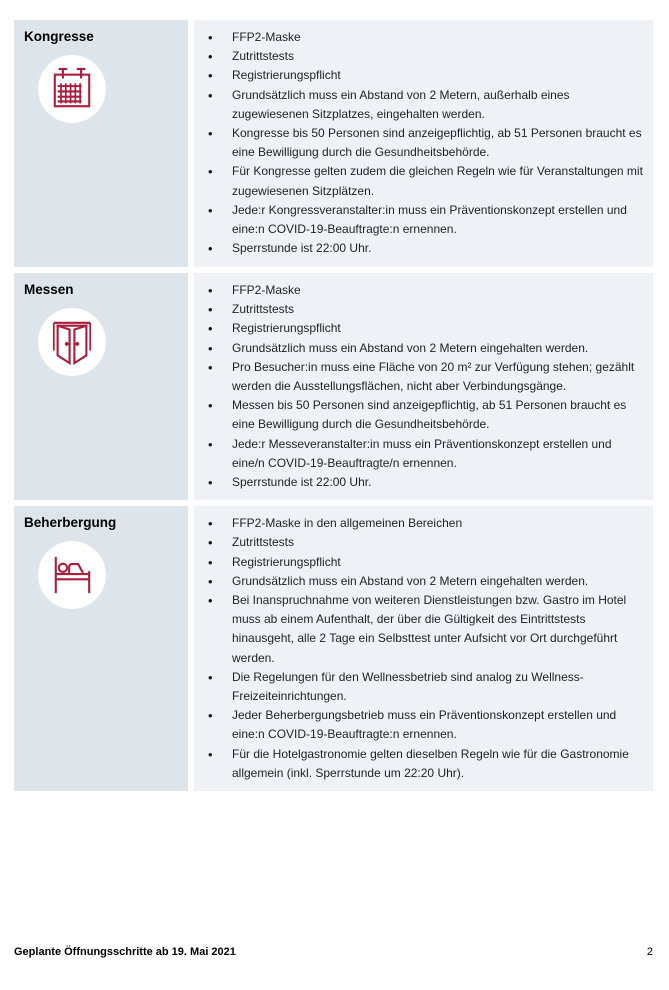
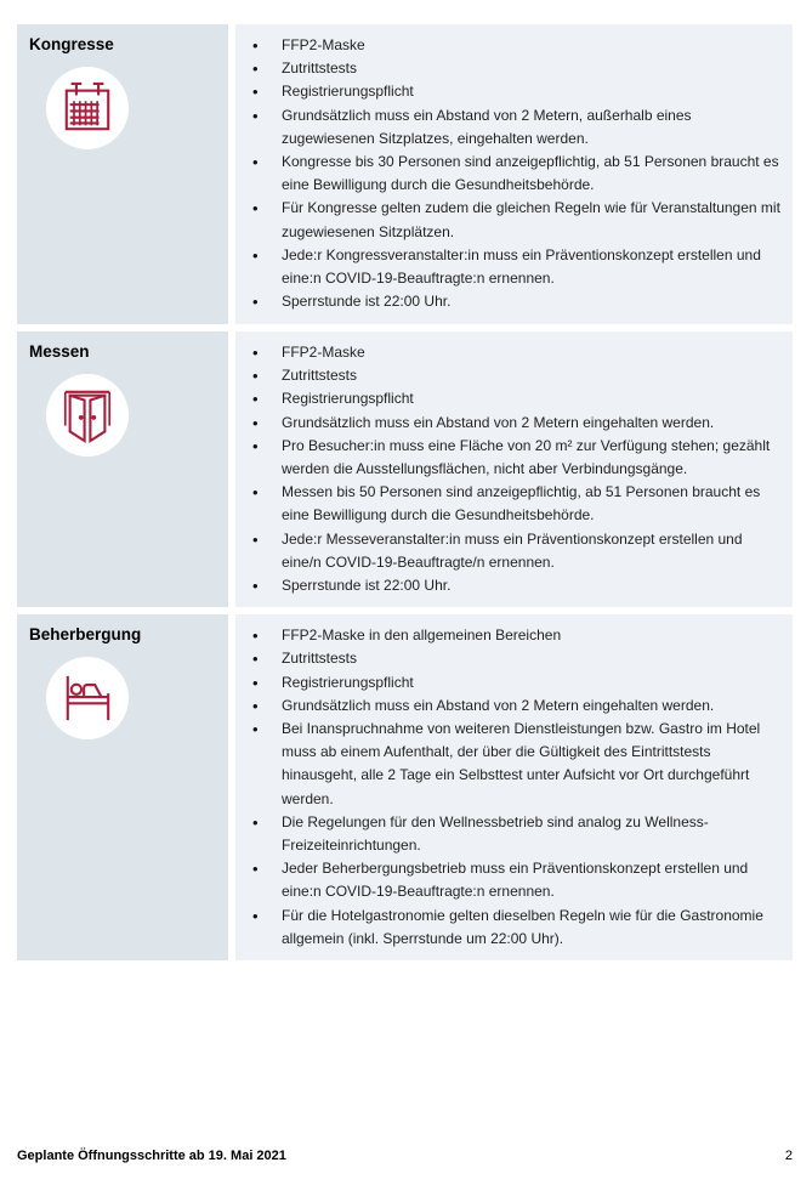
  Kongresse
  FFP2-Maske
  Zutrittstests
  Registrierungspflicht
  Grundsätzlich muss ein Abstand von 2 Metern, außerhalb eines zugewiesenen Sitzplatzes, eingehalten werden.
- Kongresse bis 50 Personen sind anzeigepflichtig, ab 51 Personen braucht es eine Bewilligung durch die Gesundheitsbehörde.
+ Kongresse bis 30 Personen sind anzeigepflichtig, ab 51 Personen braucht es eine Bewilligung durch die Gesundheitsbehörde.
  Für Kongresse gelten zudem die gleichen Regeln wie für Veranstaltungen mit zugewiesenen Sitzplätzen.
  Jede:r Kongressveranstalter:in muss ein Präventionskonzept erstellen und eine:n COVID-19-Beauftragte:n ernennen.
  Sperrstunde ist 22:00 Uhr.
  Messen
  FFP2-Maske
  Zutrittstests
  Registrierungspflicht
  Grundsätzlich muss ein Abstand von 2 Metern eingehalten werden.
  Pro Besucher:in muss eine Fläche von 20 m² zur Verfügung stehen; gezählt werden die Ausstellungsflächen, nicht aber Verbindungsgänge.
  Messen bis 50 Personen sind anzeigepflichtig, ab 51 Personen braucht es eine Bewilligung durch die Gesundheitsbehörde.
  Jede:r Messeveranstalter:in muss ein Präventionskonzept erstellen und eine/n COVID-19-Beauftragte/n ernennen.
  Sperrstunde ist 22:00 Uhr.
  Beherbergung
  FFP2-Maske in den allgemeinen Bereichen
  Zutrittstests
  Registrierungspflicht
  Grundsätzlich muss ein Abstand von 2 Metern eingehalten werden.
  Bei Inanspruchnahme von weiteren Dienstleistungen bzw. Gastro im Hotel muss ab einem Aufenthalt, der über die Gültigkeit des Eintrittstests hinausgeht, alle 2 Tage ein Selbsttest unter Aufsicht vor Ort durchgeführt werden.
  Die Regelungen für den Wellnessbetrieb sind analog zu Wellness-Freizeiteinrichtungen.
  Jeder Beherbergungsbetrieb muss ein Präventionskonzept erstellen und eine:n COVID-19-Beauftragte:n ernennen.
- Für die Hotelgastronomie gelten dieselben Regeln wie für die Gastronomie allgemein (inkl. Sperrstunde um 22:20 Uhr).
+ Für die Hotelgastronomie gelten dieselben Regeln wie für die Gastronomie allgemein (inkl. Sperrstunde um 22:00 Uhr).
  Geplante Öffnungsschritte ab 19. Mai 2021
  2
